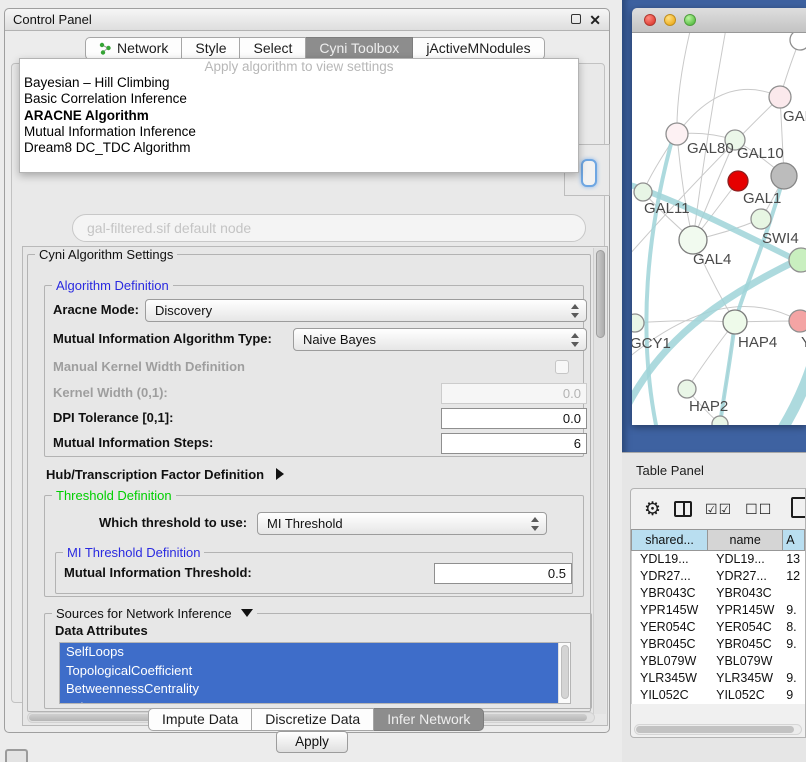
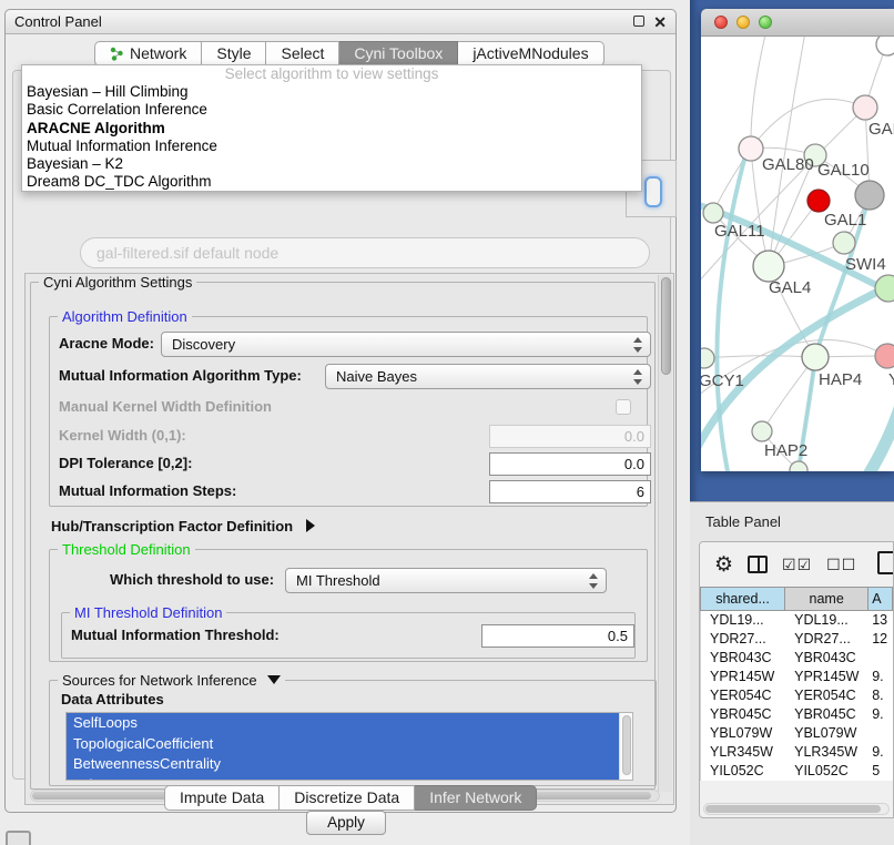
  Control Panel
  ✕
  Network
  Style
  Select
  Cyni Toolbox
  jActiveMNodules
  gal-filtered.sif default node
  Cyni Algorithm Settings
  Algorithm Definition
  Aracne Mode:
  Discovery
  Mutual Information Algorithm Type:
  Naive Bayes
  Manual Kernel Width Definition
  Kernel Width (0,1):
  0.0
- DPI Tolerance [0,1]:
+ DPI Tolerance [0,2]:
  0.0
  Mutual Information Steps:
  6
  Hub/Transcription Factor Definition
  Threshold Definition
  Which threshold to use:
  MI Threshold
  MI Threshold Definition
  Mutual Information Threshold:
  0.5
  Sources for Network Inference
  Data Attributes
  SelfLoops
  TopologicalCoefficient
  BetweennessCentrality
  Apply
- Apply algorithm to view settings
+ Select algorithm to view settings
  Bayesian – Hill Climbing
  Basic Correlation Inference
  ARACNE Algorithm
  Mutual Information Inference
+ Bayesian – K2
  Dream8 DC_TDC Algorithm
  Impute Data
  Discretize Data
  Infer Network
  GAL80
  GAL10
  GAL1
  GAL11
  GAL4
  SWI4
  GCY1
  HAP4
  HAP2
  Table Panel
  ⚙
  ☑☑
  ☐☐
  shared...
  name
  A
  YDL19...
  YDL19...
  13
  YDR27...
  YDR27...
  12
  YBR043C
  YBR043C
  YPR145W
  YPR145W
  9.
  YER054C
  YER054C
  8.
  YBR045C
  YBR045C
  9.
  YBL079W
  YBL079W
  YLR345W
  YLR345W
  9.
  YIL052C
  YIL052C
- 9
+ 5
